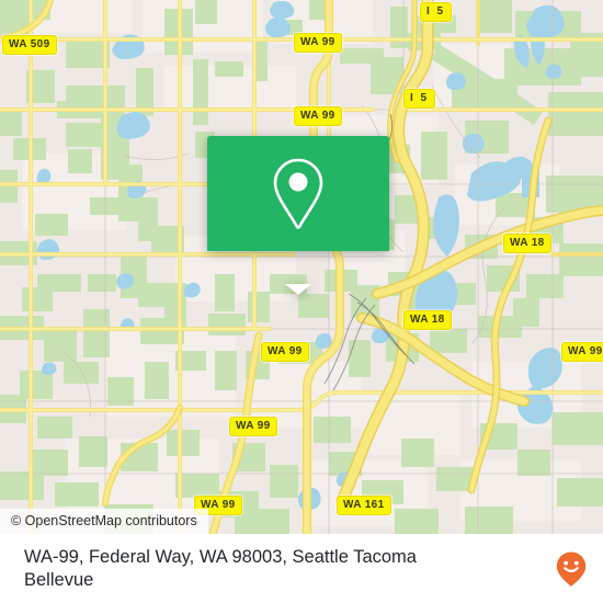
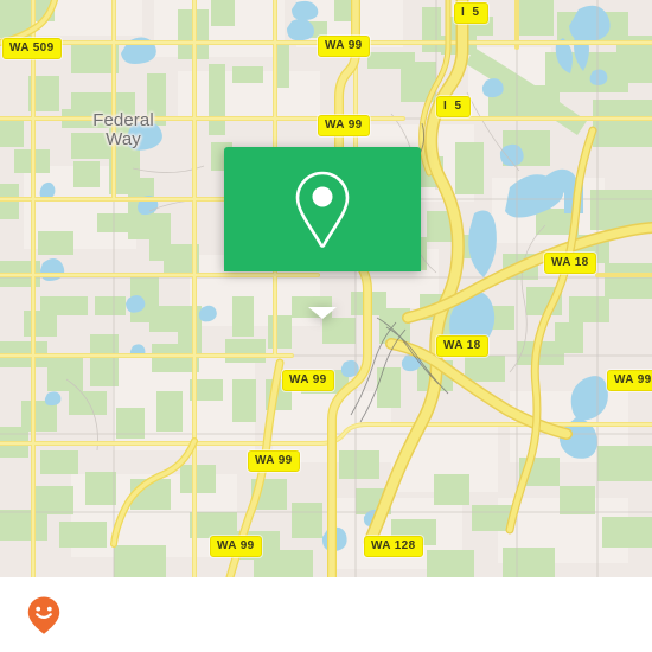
+ Federal
+ Way
  WA 509
  WA 99
  WA 99
  I 5
  I 5
  WA 18
  WA 18
  WA 99
  WA 99
  WA 99
  WA 99
- WA 161
+ WA 128
- © OpenStreetMap contributors
- WA-99, Federal Way, WA 98003, Seattle Tacoma Bellevue
